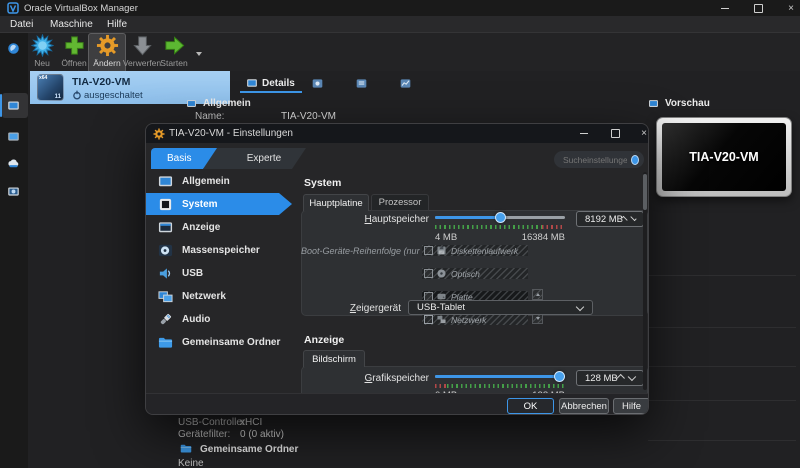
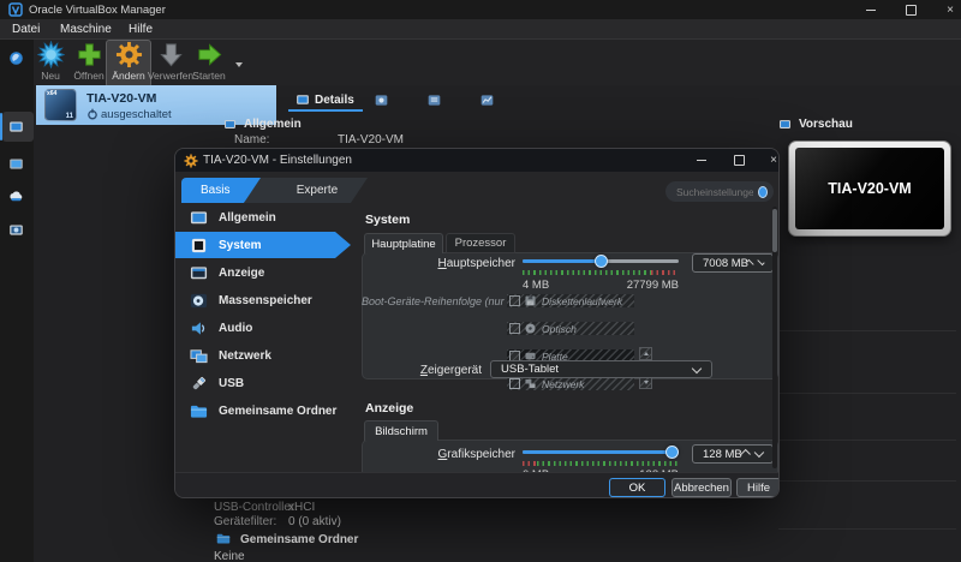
  Oracle VirtualBox Manager
  ×
  Datei
  Maschine
  Hilfe
  Neu
  Öffnen
  Ändern
  Verwerfen
  Starten
  TIA-V20-VM
  ausgeschaltet
  Details
  Allgemein
  Name:
  TIA-V20-VM
  USB-Controller:
  xHCI
  Gerätefilter:
  0 (0 aktiv)
  Gemeinsame Ordner
  Keine
  Vorschau
  TIA-V20-VM
  TIA-V20-VM - Einstellungen
  ×
  Experte
  Basis
  Sucheinstellunge
  Allgemein
  System
  Anzeige
  Massenspeicher
- USB
+ Audio
  Netzwerk
- Audio
+ USB
  Gemeinsame Ordner
  System
  Hauptplatine
  Prozessor
  Hauptspeicher
- 8192 MB
+ 7008 MB
  4 MB
- 16384 MB
+ 27799 MB
  Boot-Geräte-Reihenfolge (nur
  Zeigergerät
  USB-Tablet
  Anzeige
  Bildschirm
  Grafikspeicher
  128 MB
  OK
  Abbrechen
  Hilfe
